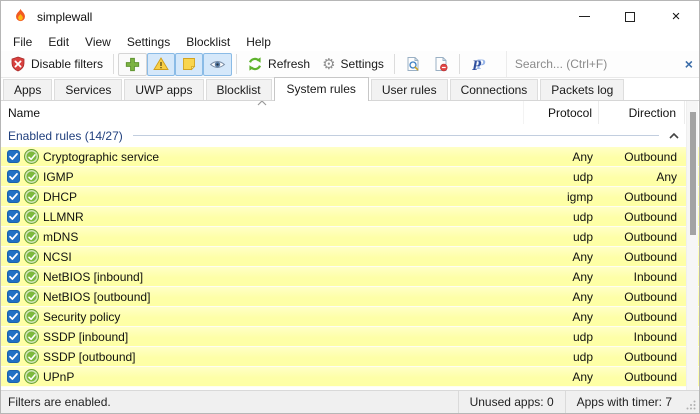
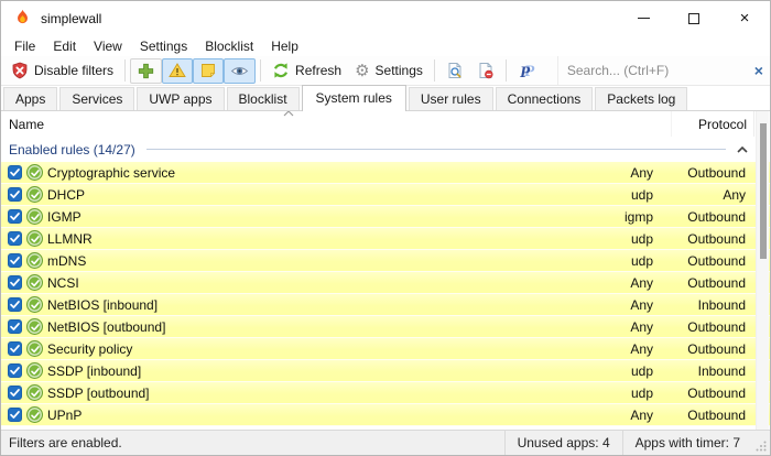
  simplewall
  ×
  File
  Edit
  View
  Settings
  Blocklist
  Help
  Disable filters
  Refresh
  ⚙
  Settings
  P
  P
  Search... (Ctrl+F)
  ×
  Apps
  Services
  UWP apps
  Blocklist
  System rules
  User rules
  Connections
  Packets log
  Name
  Protocol
- Direction
  Enabled rules (14/27)
  Cryptographic service
  Any
  Outbound
- IGMP
+ DHCP
  udp
  Any
- DHCP
+ IGMP
  igmp
  Outbound
  LLMNR
  udp
  Outbound
  mDNS
  udp
  Outbound
  NCSI
  Any
  Outbound
  NetBIOS [inbound]
  Any
  Inbound
  NetBIOS [outbound]
  Any
  Outbound
  Security policy
  Any
  Outbound
  SSDP [inbound]
  udp
  Inbound
  SSDP [outbound]
  udp
  Outbound
  UPnP
  Any
  Outbound
  Filters are enabled.
- Unused apps: 0
+ Unused apps: 4
  Apps with timer: 7
